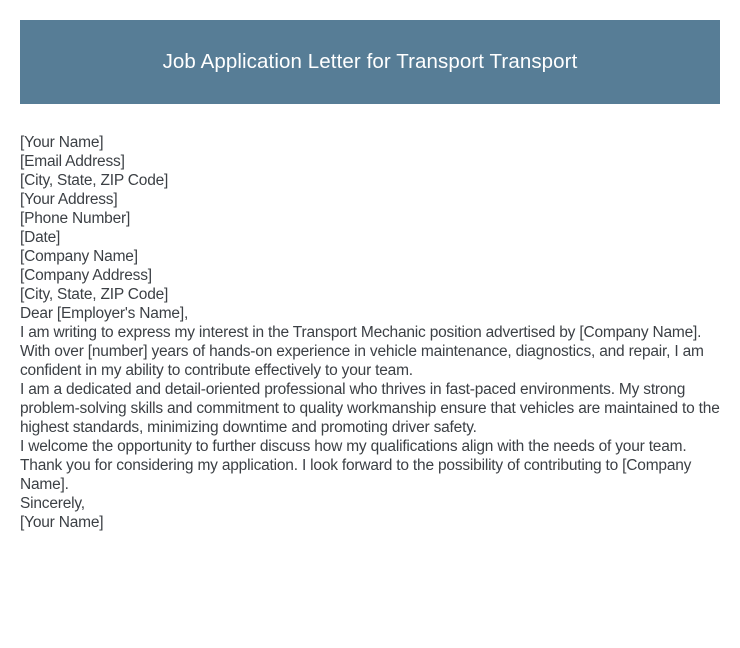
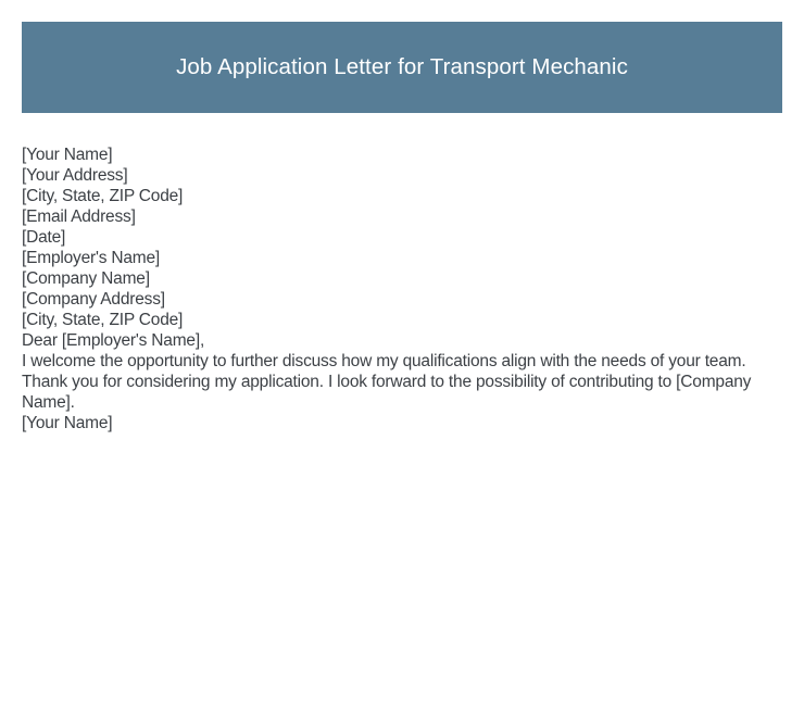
- Job Application Letter for Transport Transport
+ Job Application Letter for Transport Mechanic
  [Your Name]
- [Email Address]
+ [Your Address]
  [City, State, ZIP Code]
- [Your Address]
+ [Email Address]
- [Phone Number]
  [Date]
+ [Employer's Name]
  [Company Name]
  [Company Address]
  [City, State, ZIP Code]
  Dear [Employer's Name],
- I am writing to express my interest in the Transport Mechanic position advertised by [Company Name]. With over [number] years of hands-on experience in vehicle maintenance, diagnostics, and repair, I am confident in my ability to contribute effectively to your team.
- I am a dedicated and detail-oriented professional who thrives in fast-paced environments. My strong problem-solving skills and commitment to quality workmanship ensure that vehicles are maintained to the highest standards, minimizing downtime and promoting driver safety.
  I welcome the opportunity to further discuss how my qualifications align with the needs of your team. Thank you for considering my application. I look forward to the possibility of contributing to [Company Name].
- Sincerely,
  [Your Name]
